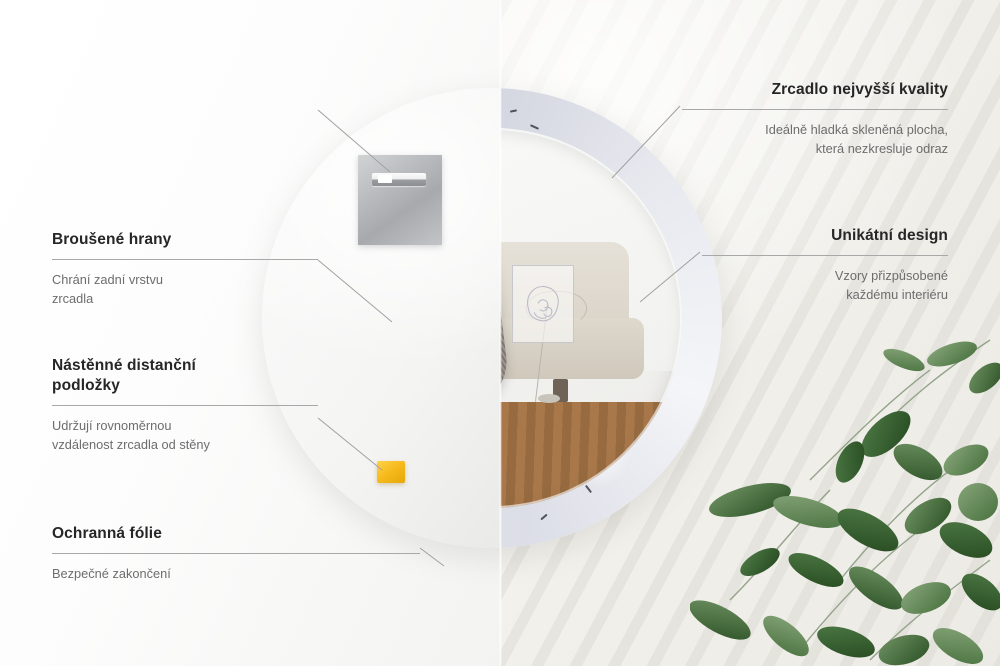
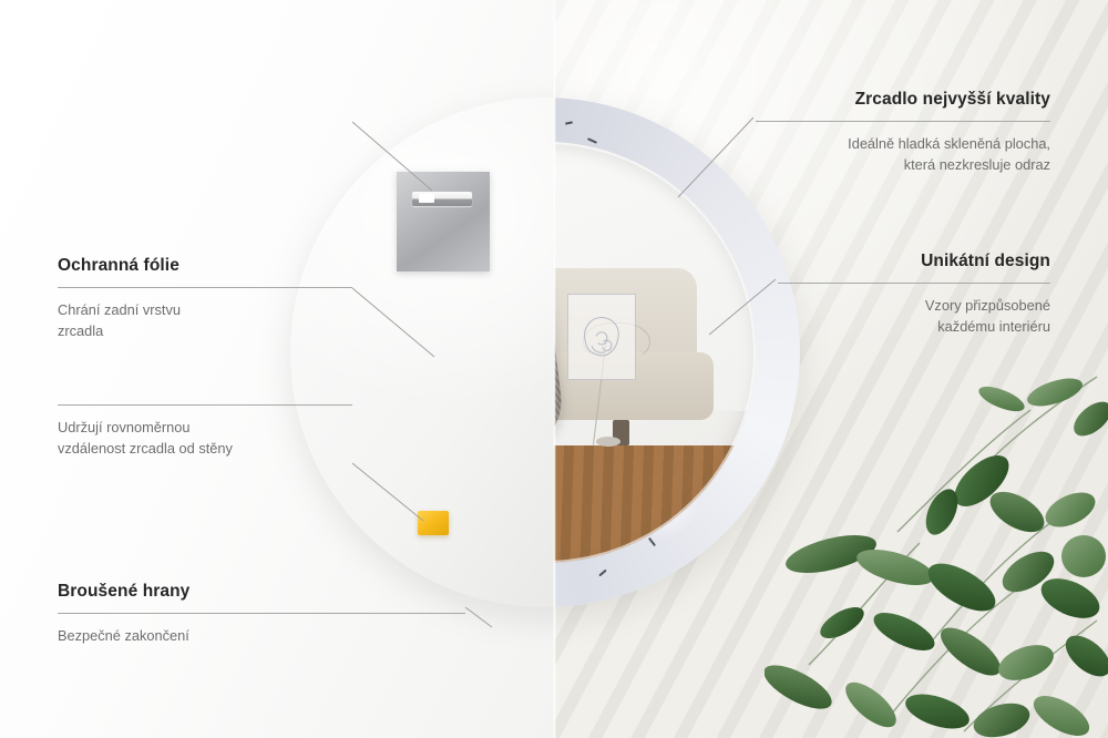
- Broušené hrany
+ Ochranná fólie
  Chrání zadní vrstvu
  zrcadla
- Nástěnné distanční
- podložky
  Udržují rovnoměrnou
  vzdálenost zrcadla od stěny
- Ochranná fólie
+ Broušené hrany
  Bezpečné zakončení
  Zrcadlo nejvyšší kvality
  Ideálně hladká skleněná plocha,
  která nezkresluje odraz
  Unikátní design
  Vzory přizpůsobené
  každému interiéru
